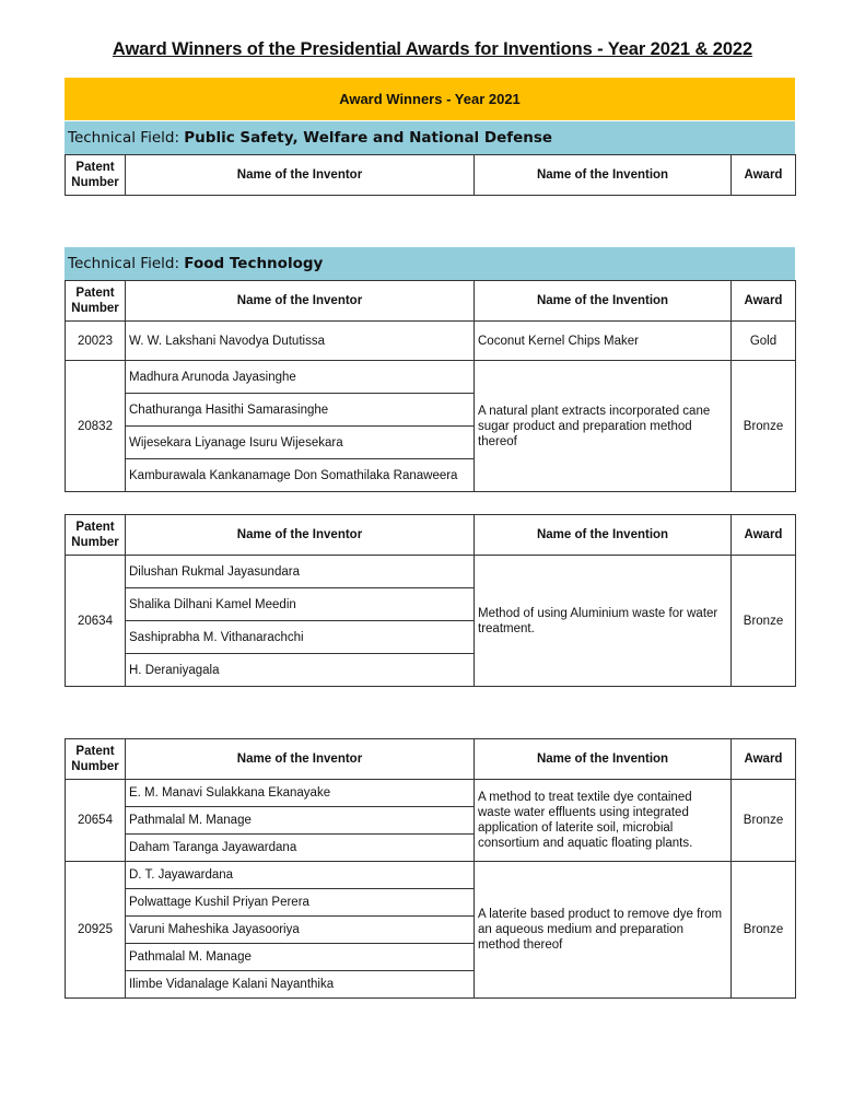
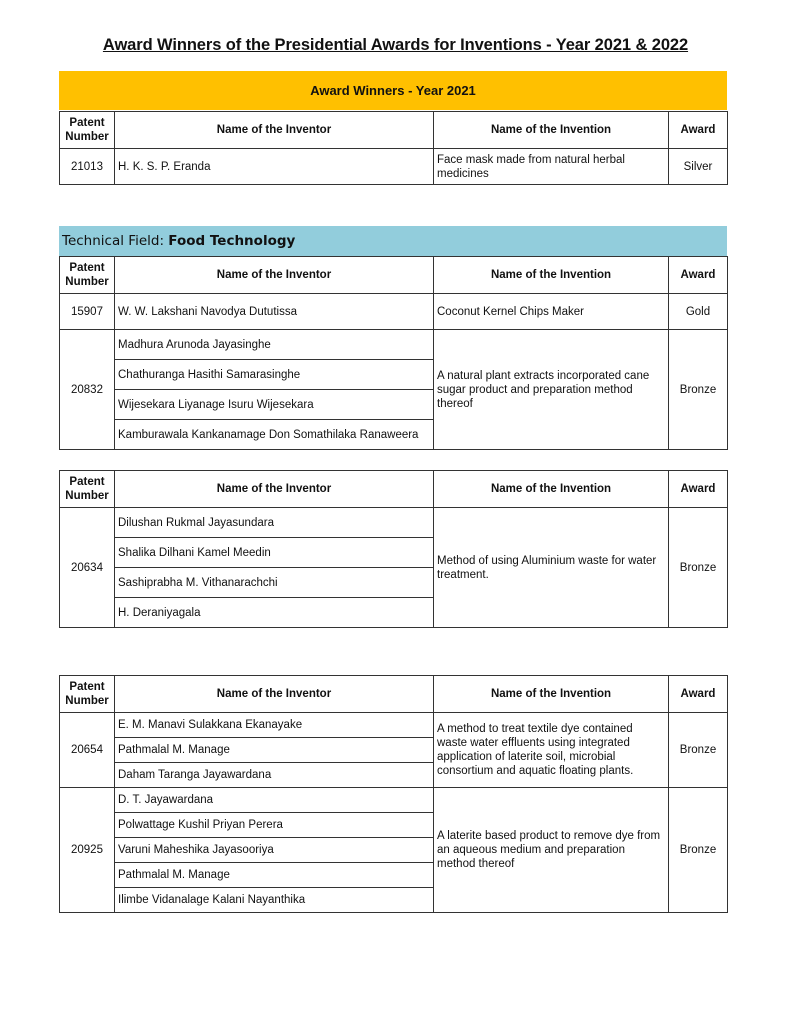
  Award Winners of the Presidential Awards for Inventions - Year 2021 & 2022
  Award Winners - Year 2021
- Technical Field: Public Safety, Welfare and National Defense
  Patent Number	Name of the Inventor	Name of the Invention	Award
+ 21013	H. K. S. P. Eranda	Face mask made from natural herbal medicines	Silver
  Technical Field: Food Technology
  Patent Number	Name of the Inventor	Name of the Invention	Award
- 20023	W. W. Lakshani Navodya Dututissa	Coconut Kernel Chips Maker	Gold
+ 15907	W. W. Lakshani Navodya Dututissa	Coconut Kernel Chips Maker	Gold
  20832	Madhura Arunoda Jayasinghe	A natural plant extracts incorporated cane sugar product and preparation method thereof	Bronze
  Chathuranga Hasithi Samarasinghe
  Wijesekara Liyanage Isuru Wijesekara
  Kamburawala Kankanamage Don Somathilaka Ranaweera
  Patent Number	Name of the Inventor	Name of the Invention	Award
  20634	Dilushan Rukmal Jayasundara	Method of using Aluminium waste for water treatment.	Bronze
  Shalika Dilhani Kamel Meedin
  Sashiprabha M. Vithanarachchi
  H. Deraniyagala
  Patent Number	Name of the Inventor	Name of the Invention	Award
  20654	E. M. Manavi Sulakkana Ekanayake	A method to treat textile dye contained waste water effluents using integrated application of laterite soil, microbial consortium and aquatic floating plants.	Bronze
  Pathmalal M. Manage
  Daham Taranga Jayawardana
  20925	D. T. Jayawardana	A laterite based product to remove dye from an aqueous medium and preparation method thereof	Bronze
  Polwattage Kushil Priyan Perera
  Varuni Maheshika Jayasooriya
  Pathmalal M. Manage
  Ilimbe Vidanalage Kalani Nayanthika
